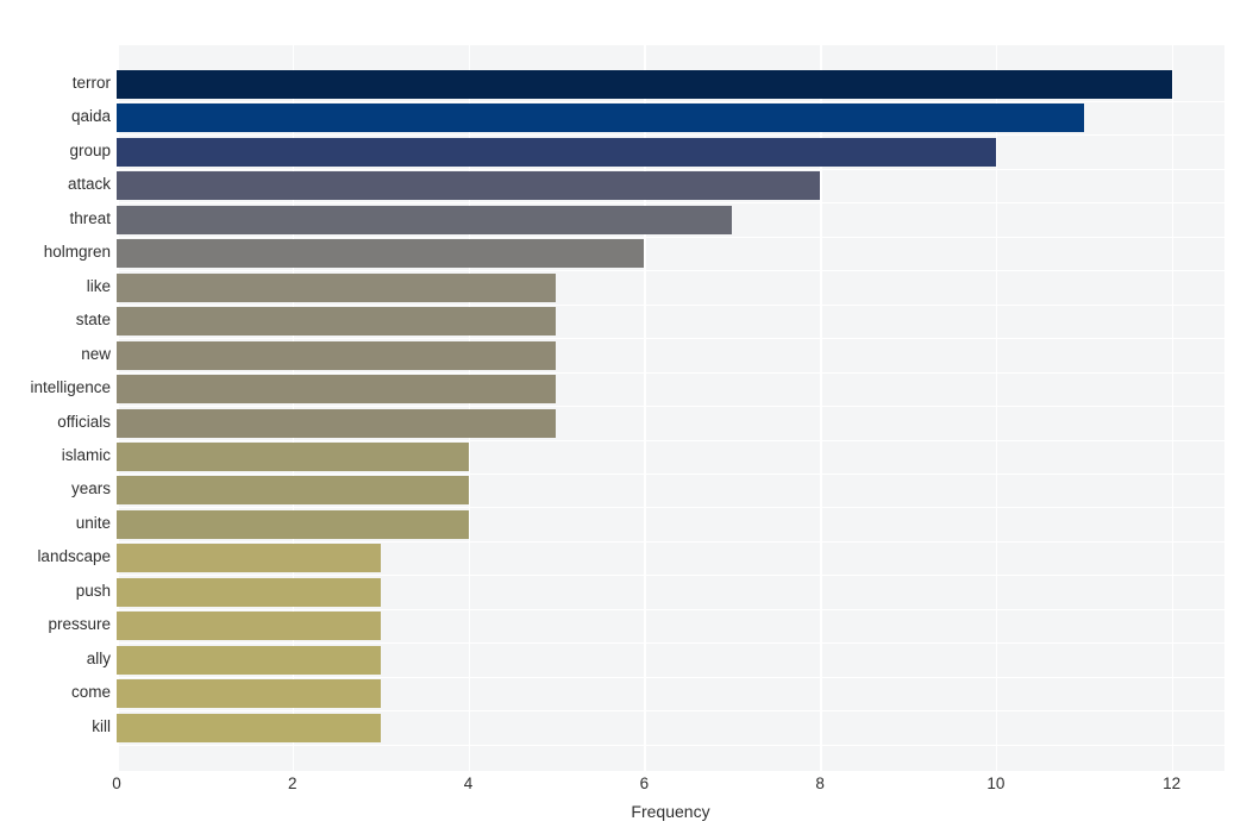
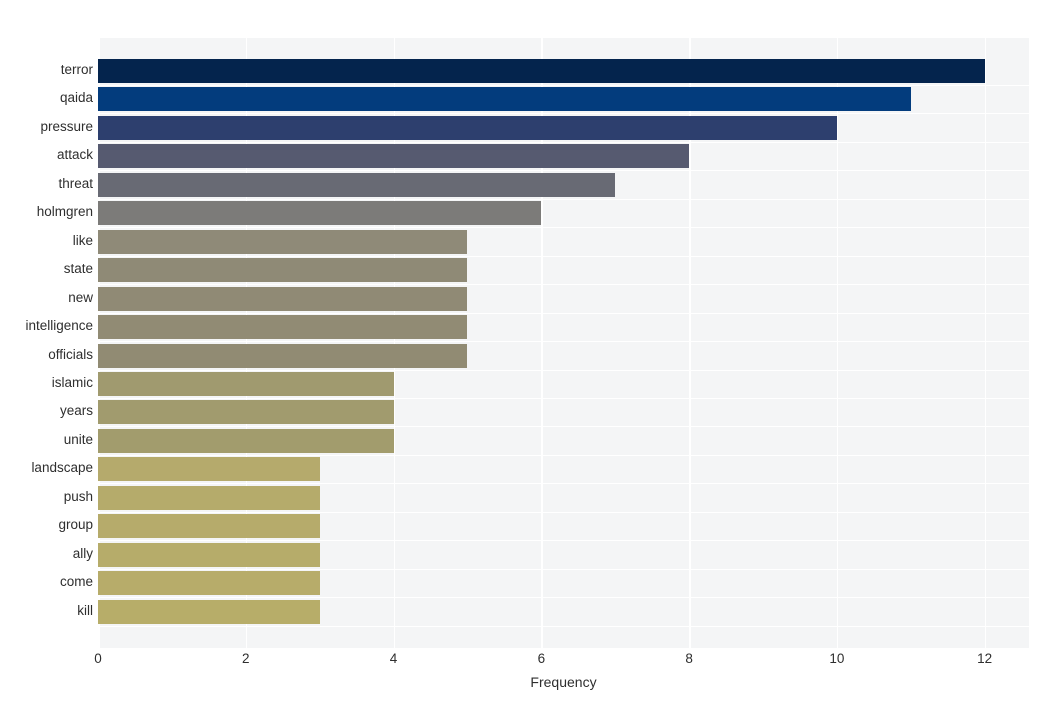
  terror
  qaida
- group
+ pressure
  attack
  threat
  holmgren
  like
  state
  new
  intelligence
  officials
  islamic
  years
  unite
  landscape
  push
- pressure
+ group
  ally
  come
  kill
  0
  2
  4
  6
  8
  10
  12
  Frequency
